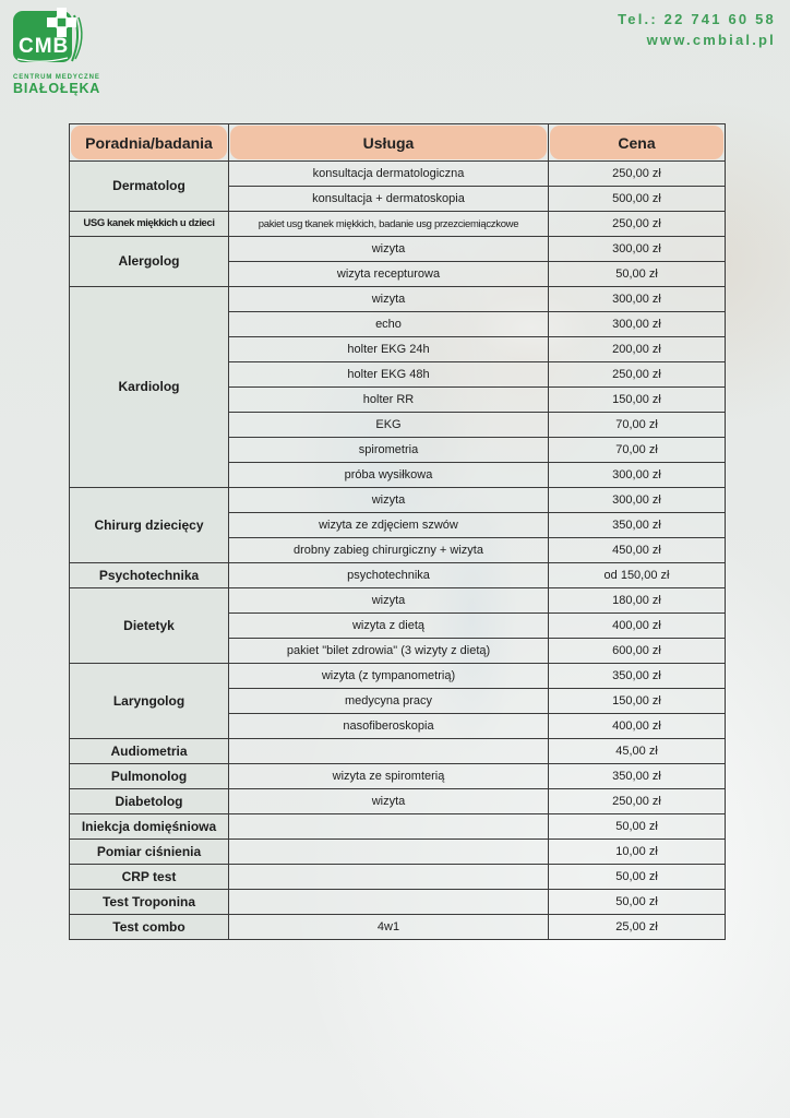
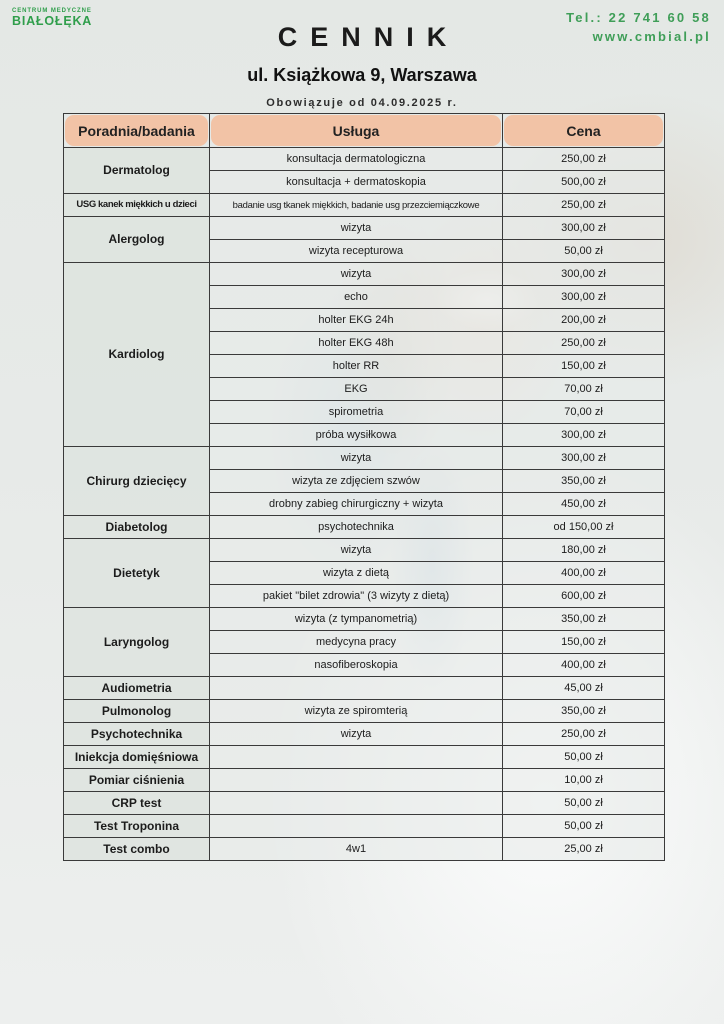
- CMB
  BIAŁOŁĘKA
+ CENNIK
+ ul. Książkowa 9, Warszawa
+ Obowiązuje od 04.09.2025 r.
  Tel.: 22 741 60 58
  www.cmbial.pl
  Poradnia/badania	Usługa	Cena
  Dermatolog	konsultacja dermatologiczna	250,00 zł
  konsultacja + dermatoskopia	500,00 zł
- USG kanek miękkich u dzieci	pakiet usg tkanek miękkich, badanie usg przezciemiączkowe	250,00 zł
+ USG kanek miękkich u dzieci	badanie usg tkanek miękkich, badanie usg przezciemiączkowe	250,00 zł
  Alergolog	wizyta	300,00 zł
  wizyta recepturowa	50,00 zł
  Kardiolog	wizyta	300,00 zł
  echo	300,00 zł
  holter EKG 24h	200,00 zł
  holter EKG 48h	250,00 zł
  holter RR	150,00 zł
  EKG	70,00 zł
  spirometria	70,00 zł
  próba wysiłkowa	300,00 zł
  Chirurg dziecięcy	wizyta	300,00 zł
  wizyta ze zdjęciem szwów	350,00 zł
  drobny zabieg chirurgiczny + wizyta	450,00 zł
- Psychotechnika	psychotechnika	od 150,00 zł
+ Diabetolog	psychotechnika	od 150,00 zł
  Dietetyk	wizyta	180,00 zł
  wizyta z dietą	400,00 zł
  pakiet "bilet zdrowia" (3 wizyty z dietą)	600,00 zł
  Laryngolog	wizyta (z tympanometrią)	350,00 zł
  medycyna pracy	150,00 zł
  nasofiberoskopia	400,00 zł
  Audiometria		45,00 zł
  Pulmonolog	wizyta ze spiromterią	350,00 zł
- Diabetolog	wizyta	250,00 zł
+ Psychotechnika	wizyta	250,00 zł
  Iniekcja domięśniowa		50,00 zł
  Pomiar ciśnienia		10,00 zł
  CRP test		50,00 zł
  Test Troponina		50,00 zł
  Test combo	4w1	25,00 zł
